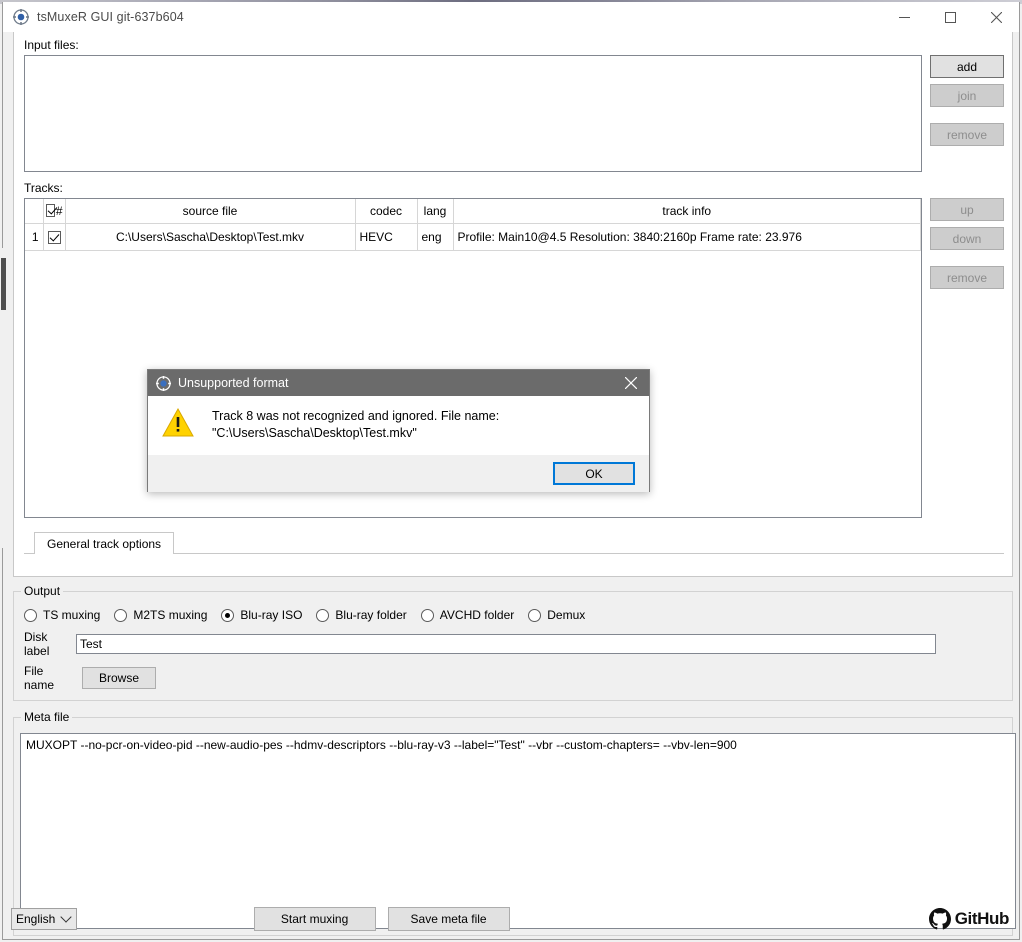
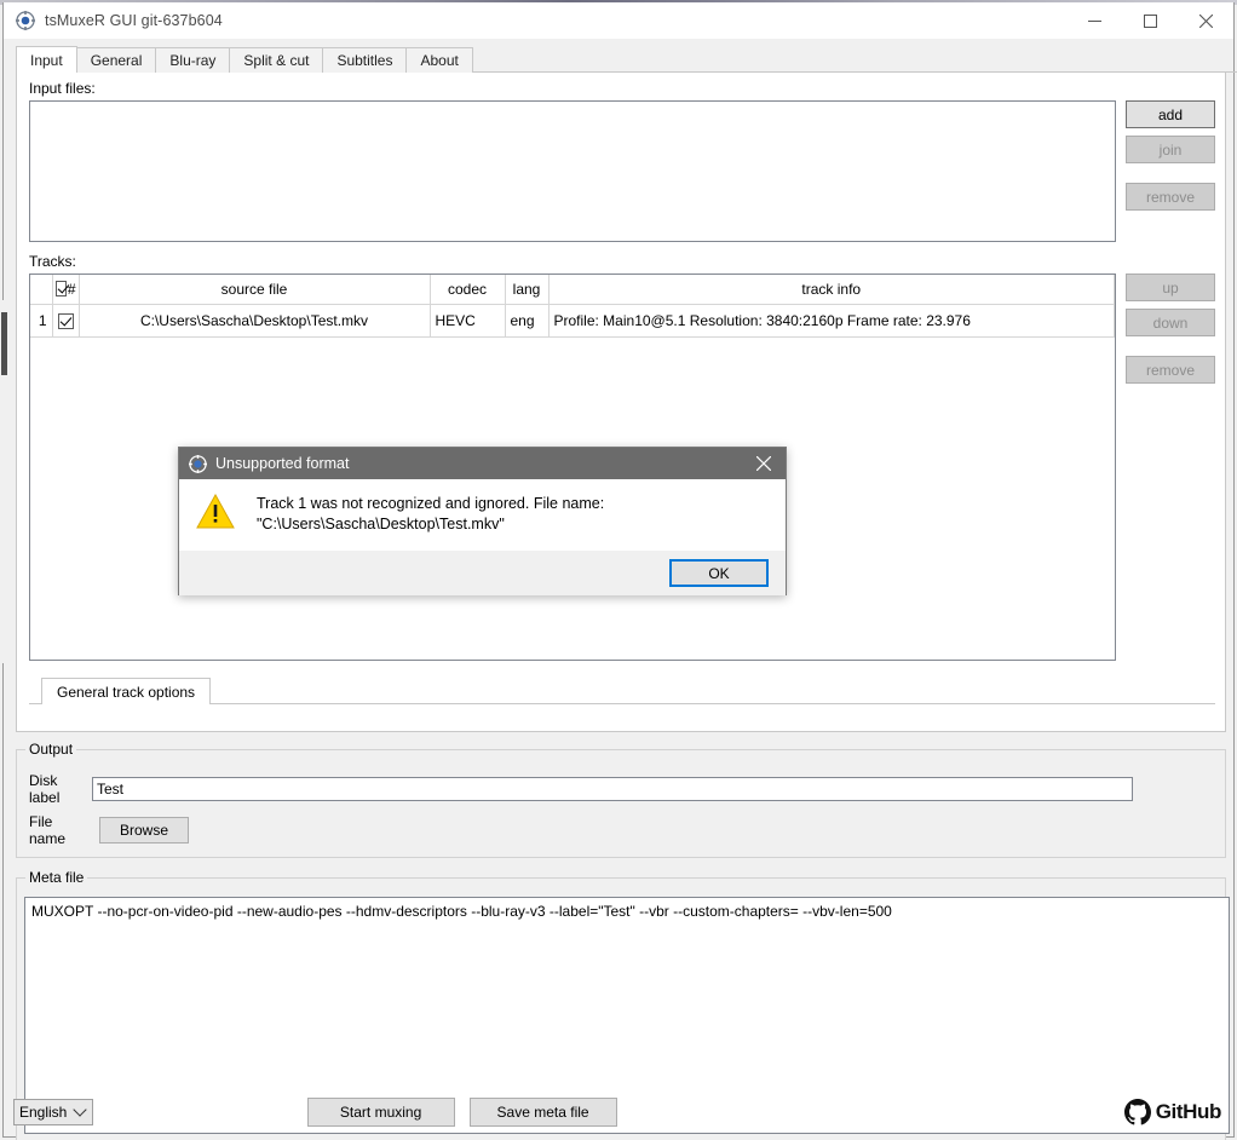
  tsMuxeR GUI git-637b604
+ Input
+ General
+ Blu-ray
+ Split & cut
+ Subtitles
+ About
  Input files:
  add
  join
  remove
  Tracks:
  	#	source file	codec	lang	track info
- 1		C:\Users\Sascha\Desktop\Test.mkv	HEVC	eng	Profile: Main10@4.5 Resolution: 3840:2160p Frame rate: 23.976
+ 1		C:\Users\Sascha\Desktop\Test.mkv	HEVC	eng	Profile: Main10@5.1 Resolution: 3840:2160p Frame rate: 23.976
  up
  down
  remove
  General track options
  Output
- TS muxing
- M2TS muxing
- Blu-ray ISO
- Blu-ray folder
- AVCHD folder
- Demux
  Disk label
  Test
  File name
  Browse
  Meta file
- MUXOPT --no-pcr-on-video-pid --new-audio-pes --hdmv-descriptors --blu-ray-v3 --label="Test" --vbr --custom-chapters= --vbv-len=900
+ MUXOPT --no-pcr-on-video-pid --new-audio-pes --hdmv-descriptors --blu-ray-v3 --label="Test" --vbr --custom-chapters= --vbv-len=500
  English
  Start muxing
  Save meta file
  GitHub
  Unsupported format
- Track 8 was not recognized and ignored. File name: "C:\Users\Sascha\Desktop\Test.mkv"
+ Track 1 was not recognized and ignored. File name: "C:\Users\Sascha\Desktop\Test.mkv"
  OK
